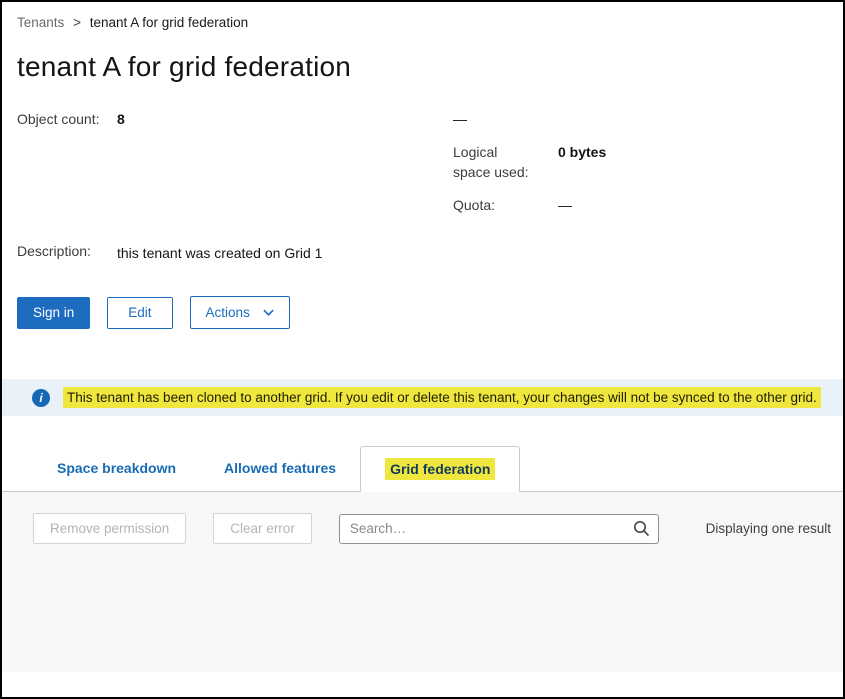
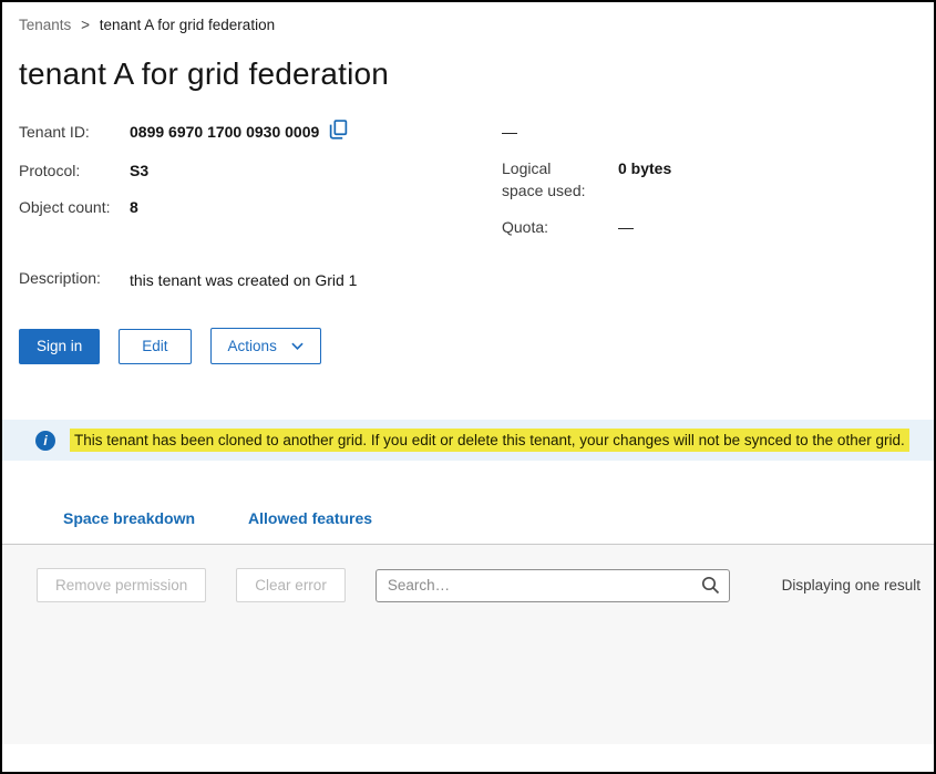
  Tenants > tenant A for grid federation
  tenant A for grid federation
+ Tenant ID:
+ 0899 6970 1700 0930 0009
+ Protocol:
+ S3
  Object count:
  8
  —
  Logical space used:
  0 bytes
  Quota:
  —
  Description:
  this tenant was created on Grid 1
  Sign in
  Edit
  Actions
  i
  This tenant has been cloned to another grid. If you edit or delete this tenant, your changes will not be synced to the other grid.
  Space breakdown
  Allowed features
- Grid federation
  Remove permission
  Clear error
  Search…
  Displaying one result
